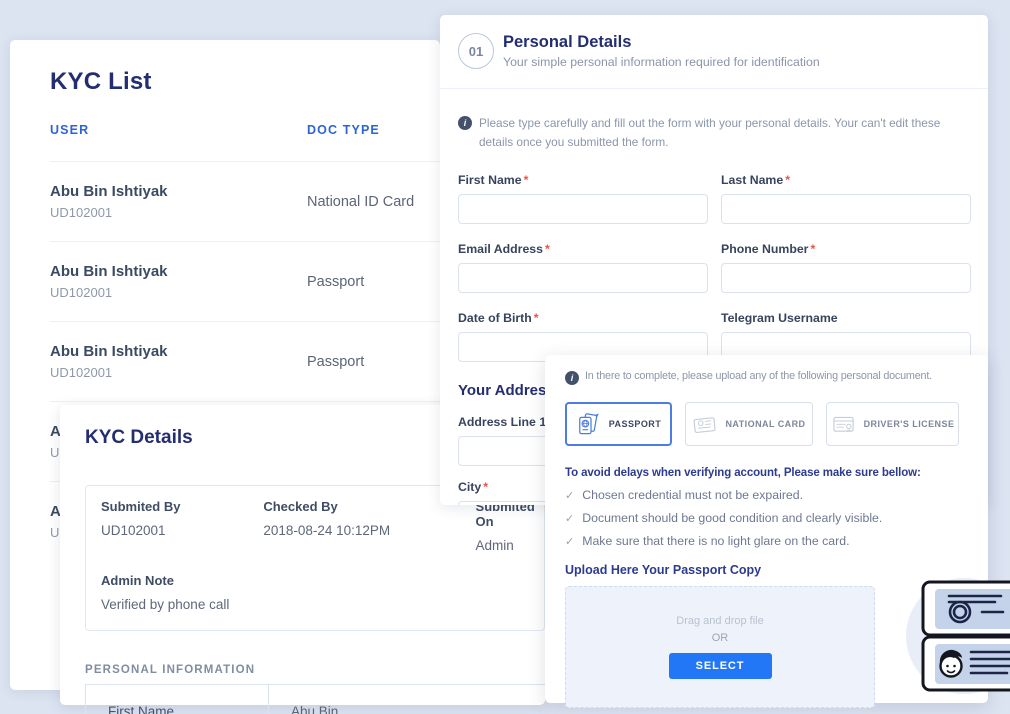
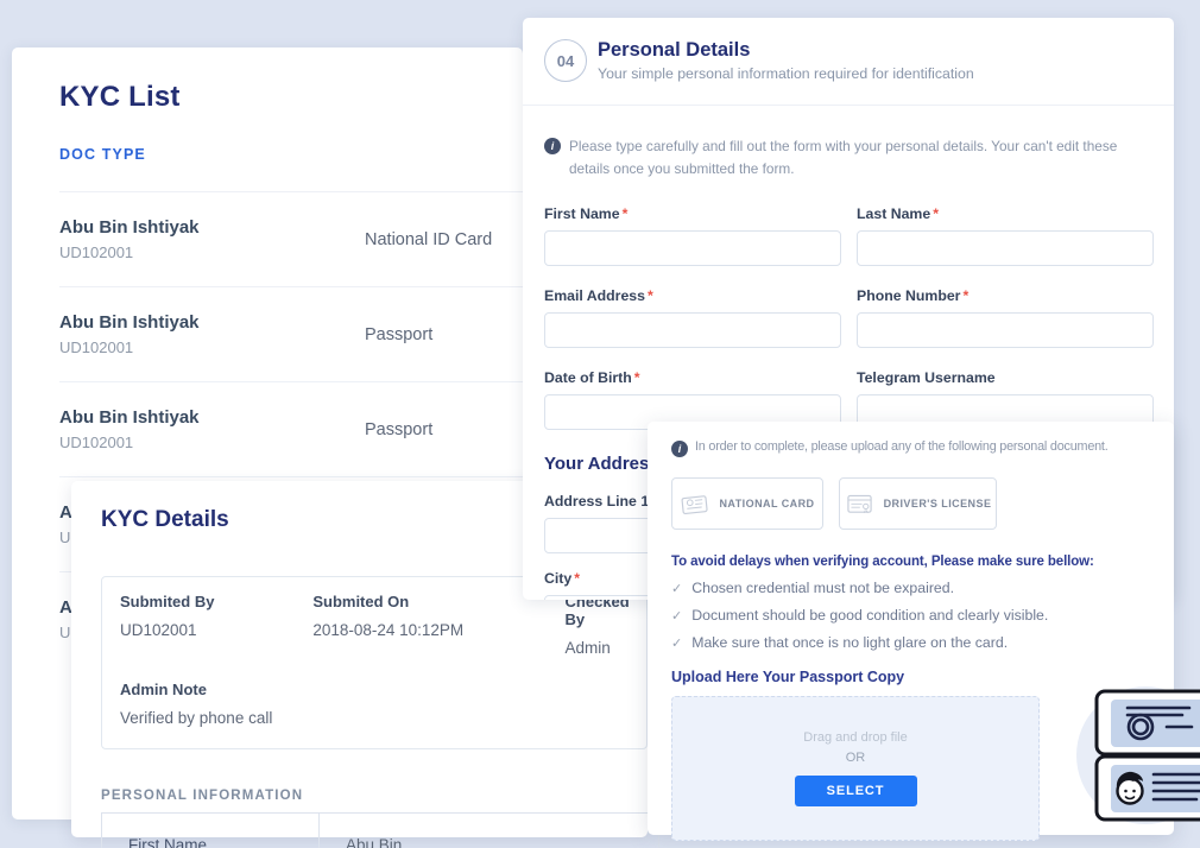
  KYC List
- USER
  DOC TYPE
  Abu Bin Ishtiyak
  UD102001
  National ID Card
  Abu Bin Ishtiyak
  UD102001
  Passport
  Abu Bin Ishtiyak
  UD102001
  Passport
  KYC Details
  Submited By
  UD102001
- Checked By
+ Submited On
  2018-08-24 10:12PM
- Submited On
+ Checked By
  Admin
  Admin Note
  Verified by phone call
  PERSONAL INFORMATION
  First Name
  Abu Bin
- 01
+ 04
  Personal Details
  Your simple personal information required for identification
  i
  Please type carefully and fill out the form with your personal details. Your can't edit these details once you submitted the form.
  First Name *
  Last Name *
  Email Address *
  Phone Number *
  Date of Birth *
  Telegram Username
  Your Addres
  Address Line 1
  City *
  i
- In there to complete, please upload any of the following personal document.
+ In order to complete, please upload any of the following personal document.
- PASSPORT
  NATIONAL CARD
  DRIVER'S LICENSE
  To avoid delays when verifying account, Please make sure bellow:
  ✓
  Chosen credential must not be expaired.
  ✓
  Document should be good condition and clearly visible.
  ✓
- Make sure that there is no light glare on the card.
+ Make sure that once is no light glare on the card.
  Upload Here Your Passport Copy
  Drag and drop file
  OR
  SELECT
